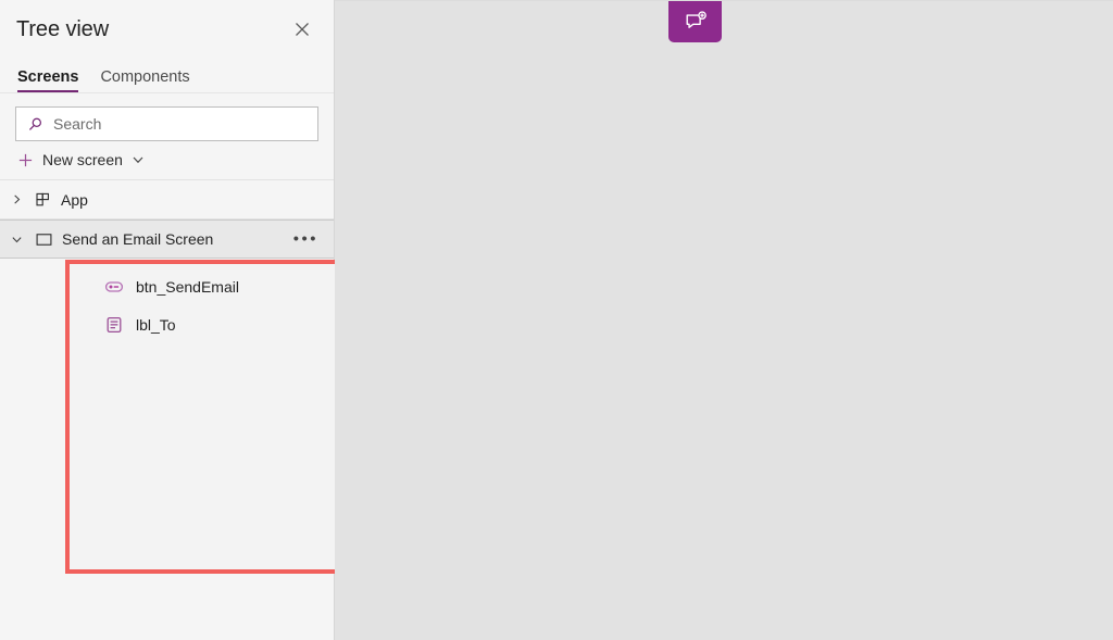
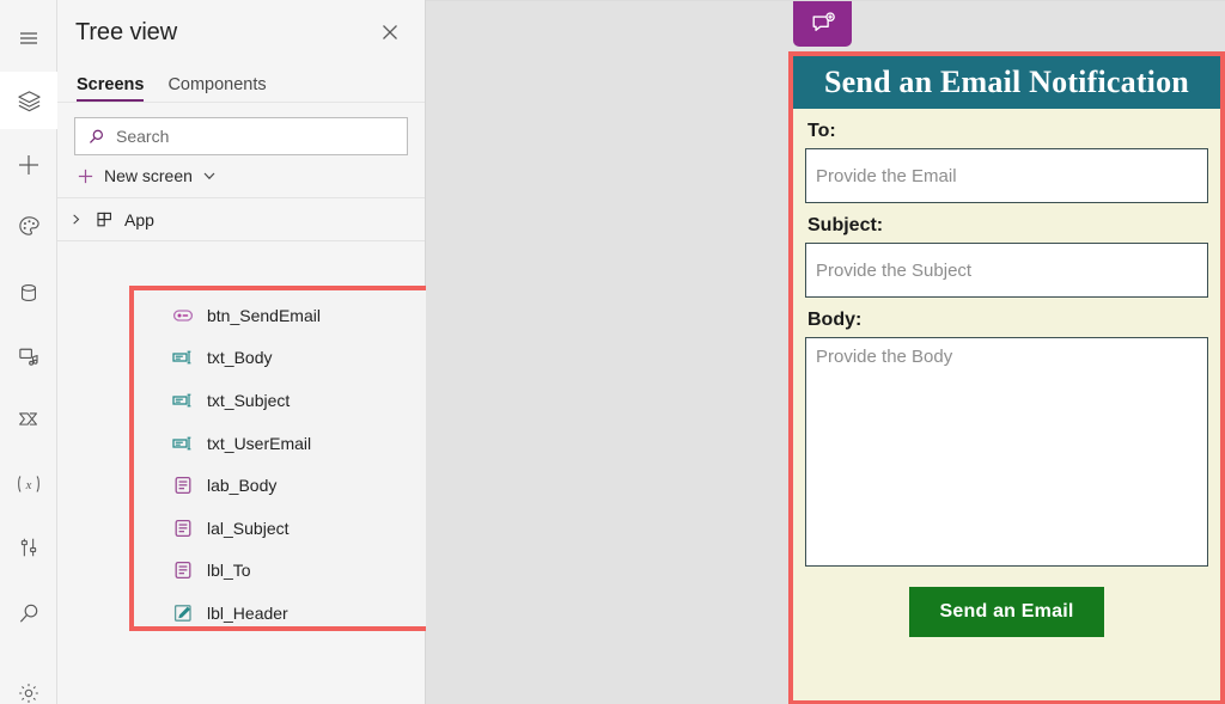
+ x
  Tree view
  Screens
  Components
  Search
  New screen
  App
- Send an Email Screen
- •••
  btn_SendEmail
+ txt_Body
+ txt_Subject
+ txt_UserEmail
+ lab_Body
+ lal_Subject
  lbl_To
+ lbl_Header
+ Send an Email Notification
+ To:
+ Provide the Email
+ Subject:
+ Provide the Subject
+ Body:
+ Provide the Body
+ Send an Email
